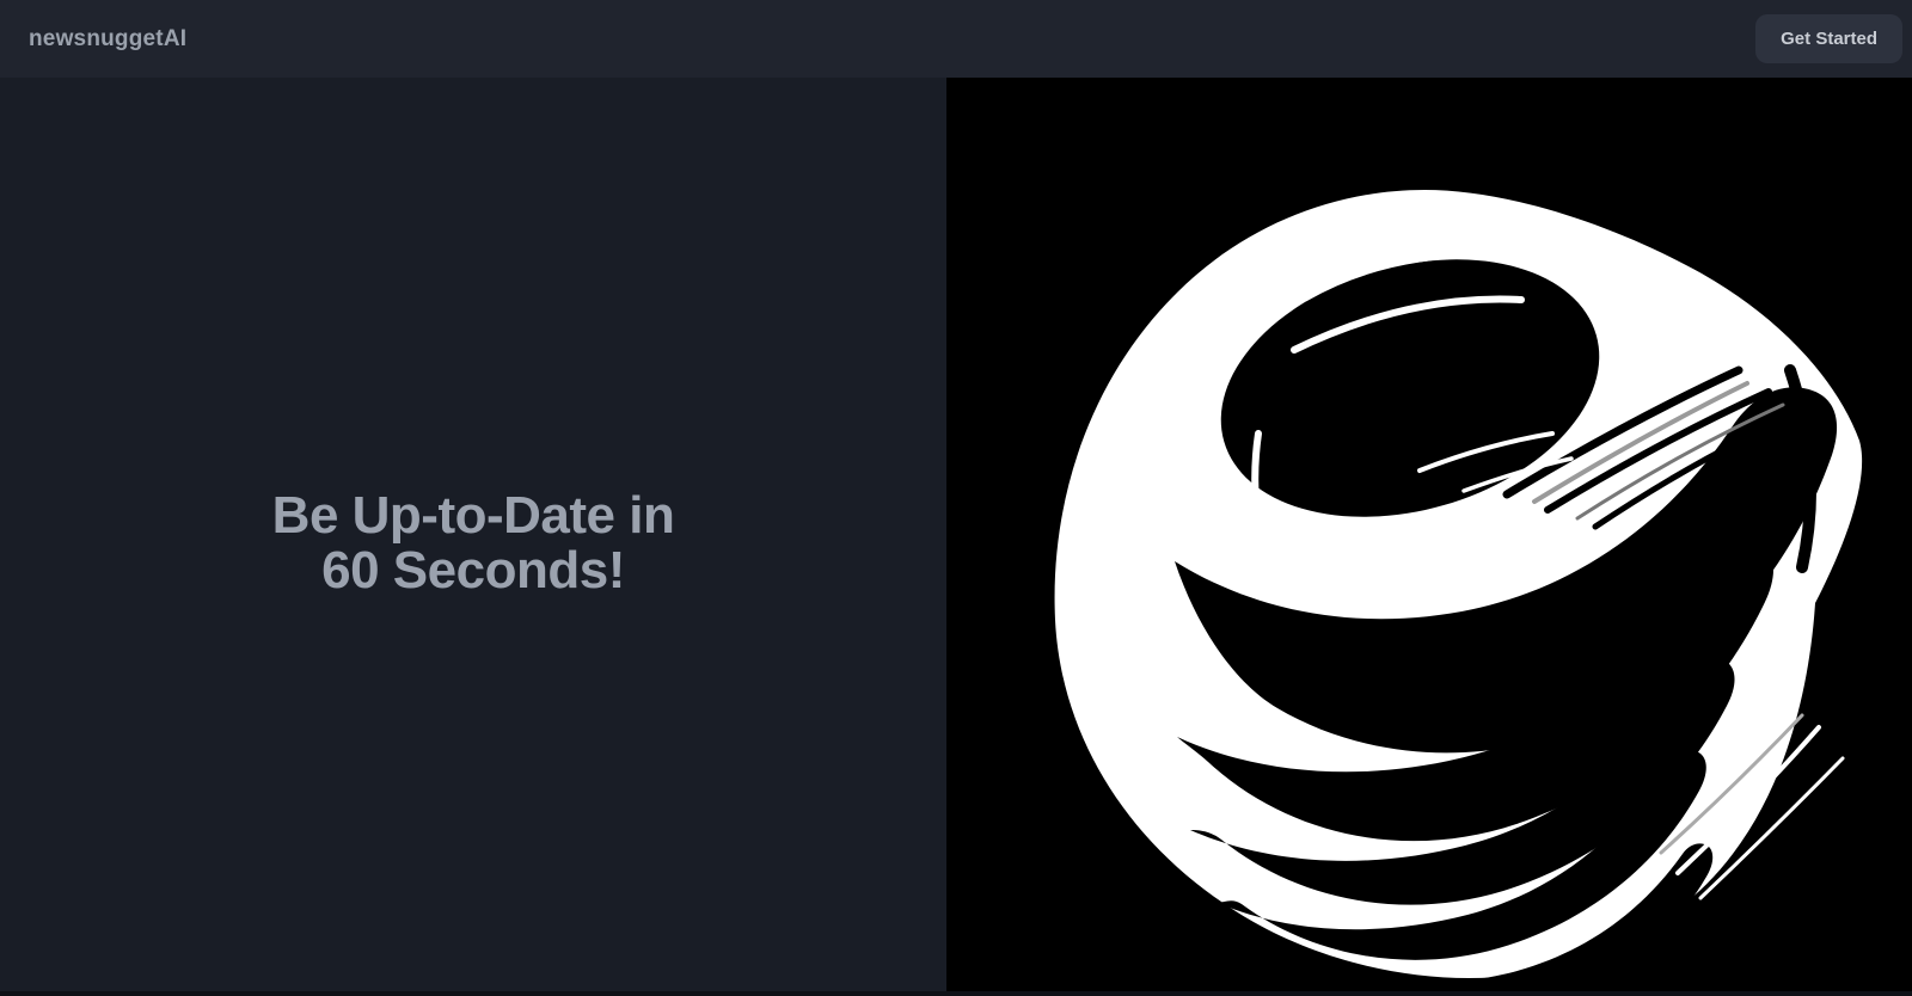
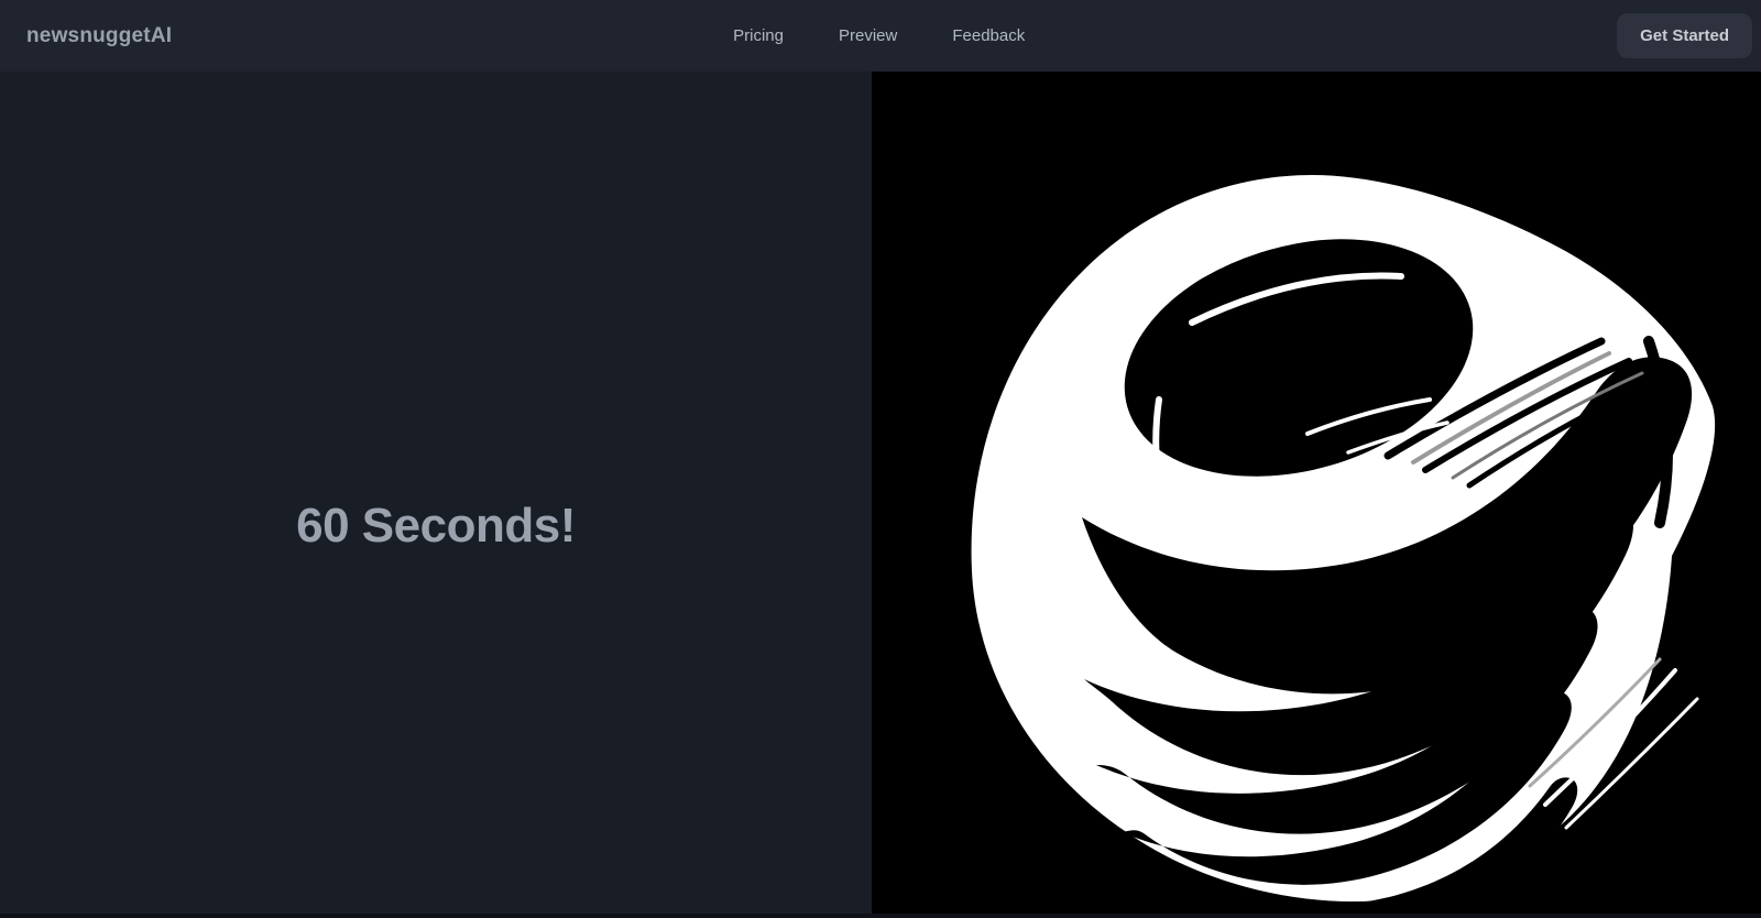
  newsnuggetAI
+ Pricing
+ Preview
+ Feedback
  Get Started
- Be Up-to-Date in
  60 Seconds!
